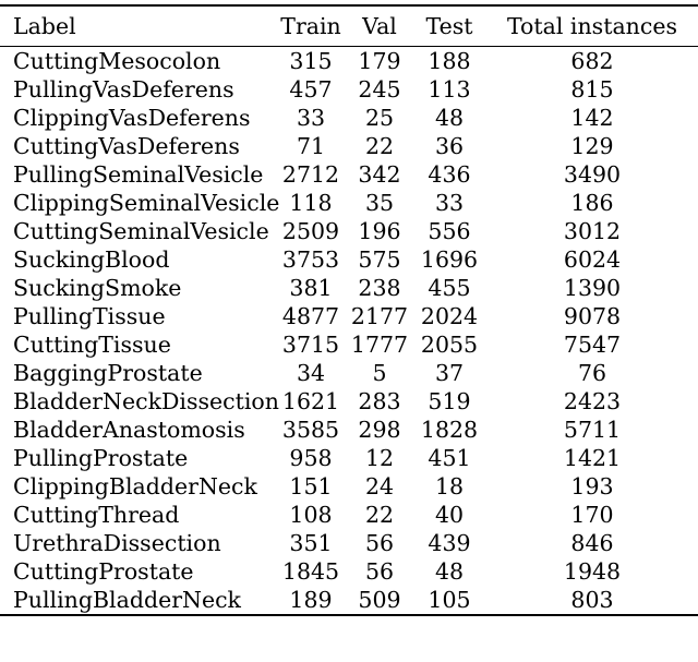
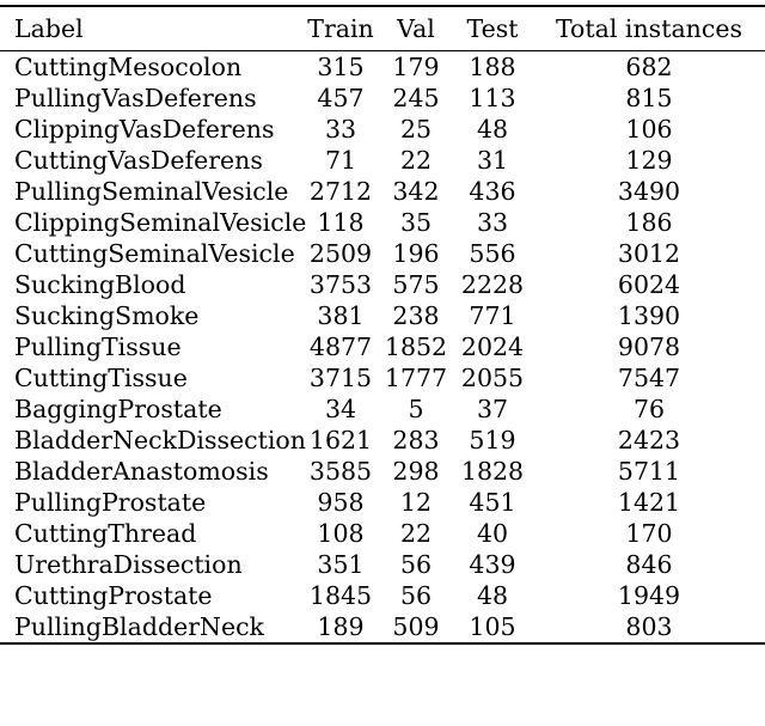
  Label	Train	Val	Test	Total instances
  CuttingMesocolon	315	179	188	682
  PullingVasDeferens	457	245	113	815
- ClippingVasDeferens	33	25	48	142
+ ClippingVasDeferens	33	25	48	106
- CuttingVasDeferens	71	22	36	129
+ CuttingVasDeferens	71	22	31	129
  PullingSeminalVesicle	2712	342	436	3490
  ClippingSeminalVesicle	118	35	33	186
  CuttingSeminalVesicle	2509	196	556	3012
- SuckingBlood	3753	575	1696	6024
+ SuckingBlood	3753	575	2228	6024
- SuckingSmoke	381	238	455	1390
+ SuckingSmoke	381	238	771	1390
- PullingTissue	4877	2177	2024	9078
+ PullingTissue	4877	1852	2024	9078
  CuttingTissue	3715	1777	2055	7547
  BaggingProstate	34	5	37	76
  BladderNeckDissection	1621	283	519	2423
  BladderAnastomosis	3585	298	1828	5711
  PullingProstate	958	12	451	1421
- ClippingBladderNeck	151	24	18	193
  CuttingThread	108	22	40	170
  UrethraDissection	351	56	439	846
- CuttingProstate	1845	56	48	1948
+ CuttingProstate	1845	56	48	1949
  PullingBladderNeck	189	509	105	803
